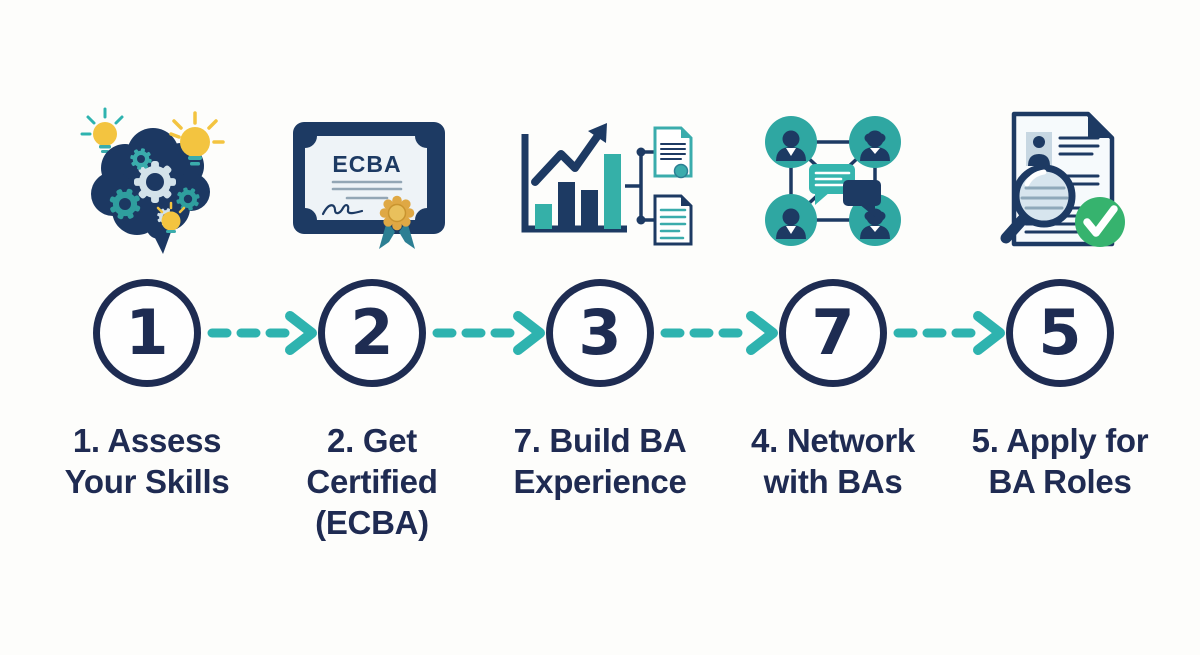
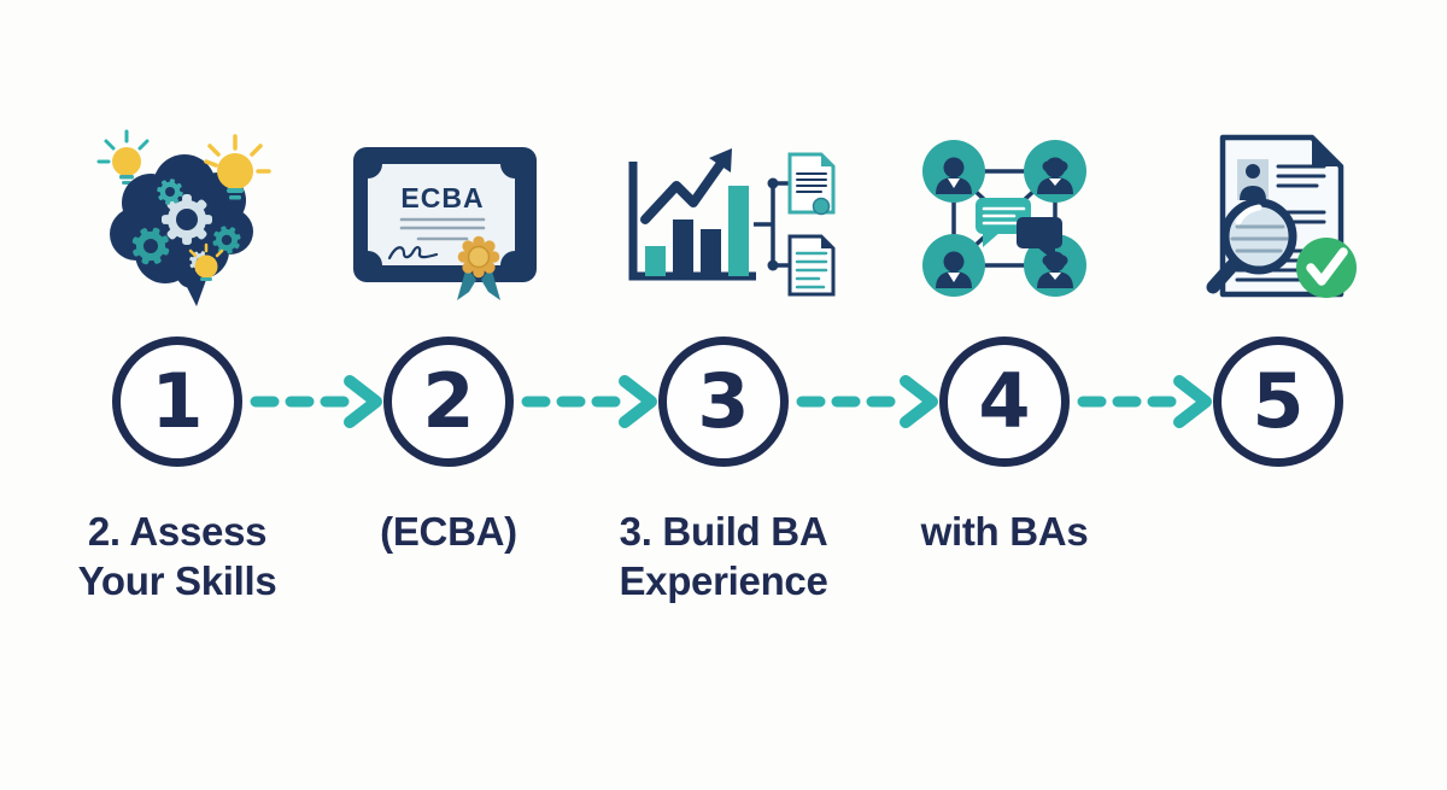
  1
- 1. Assess
+ 2. Assess
  Your Skills
  ECBA
  2
- 2. Get
- Certified
  (ECBA)
  3
- 7. Build BA
+ 3. Build BA
  Experience
- 7
+ 4
- 4. Network
  with BAs
  5
- 5. Apply for
- BA Roles
